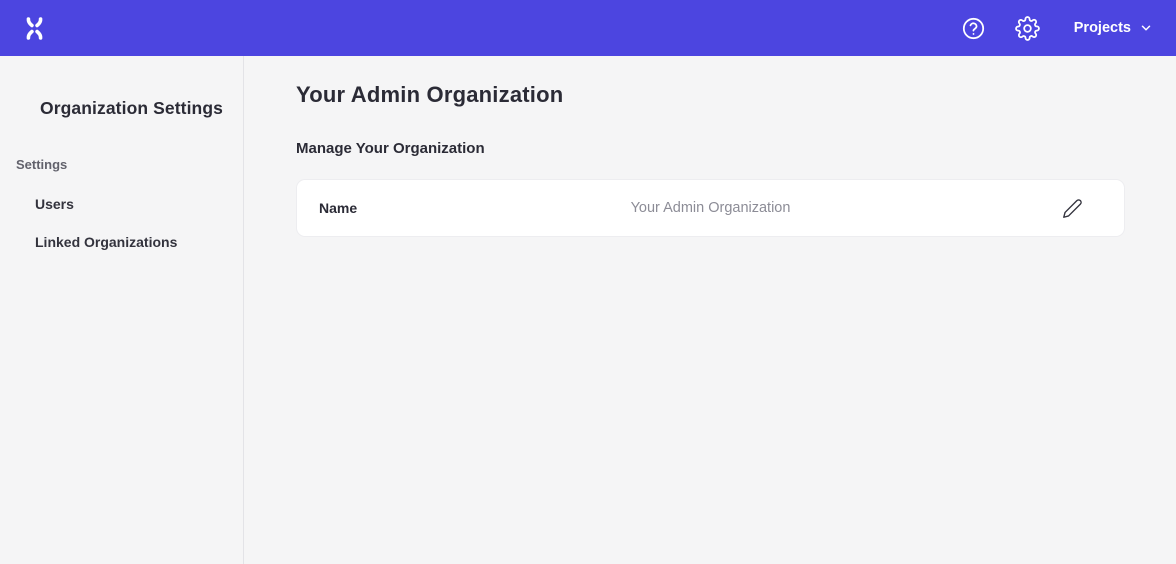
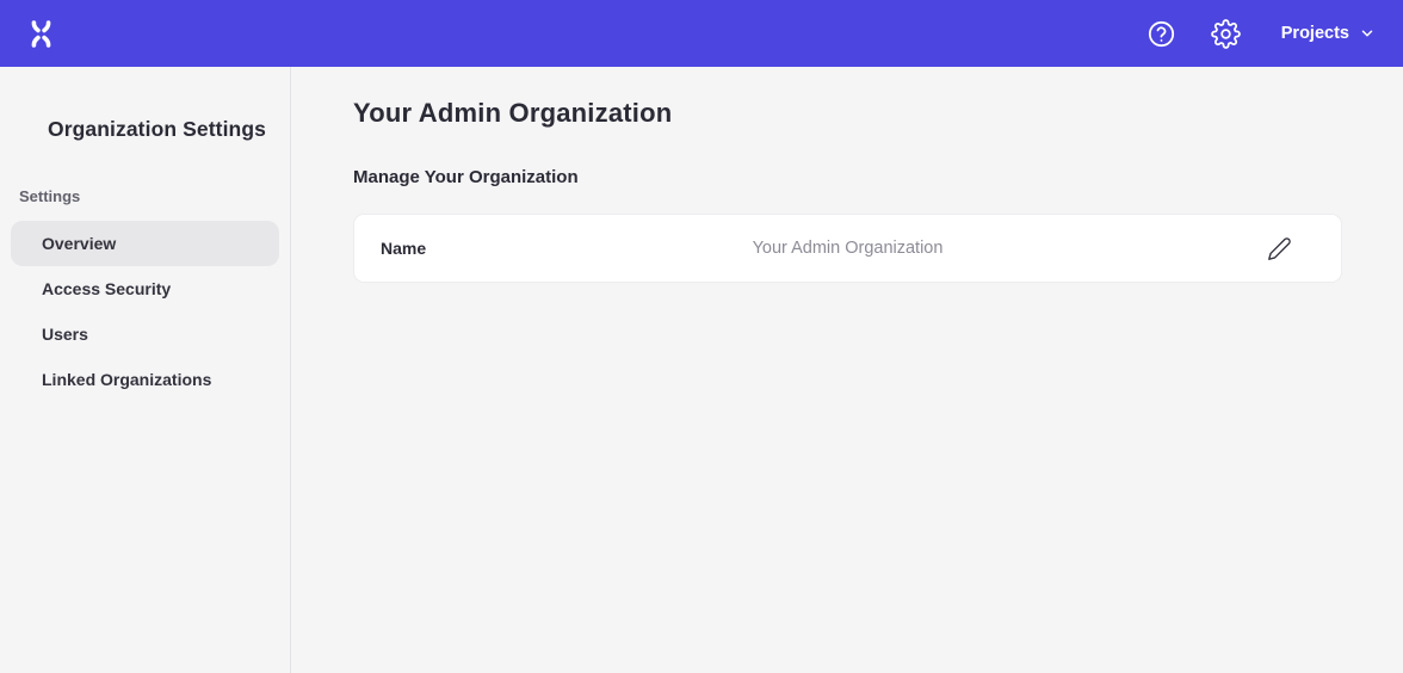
  Projects
  Organization Settings
  Settings
+ Overview
+ Access Security
  Users
  Linked Organizations
  Your Admin Organization
  Manage Your Organization
  Name
  Your Admin Organization
